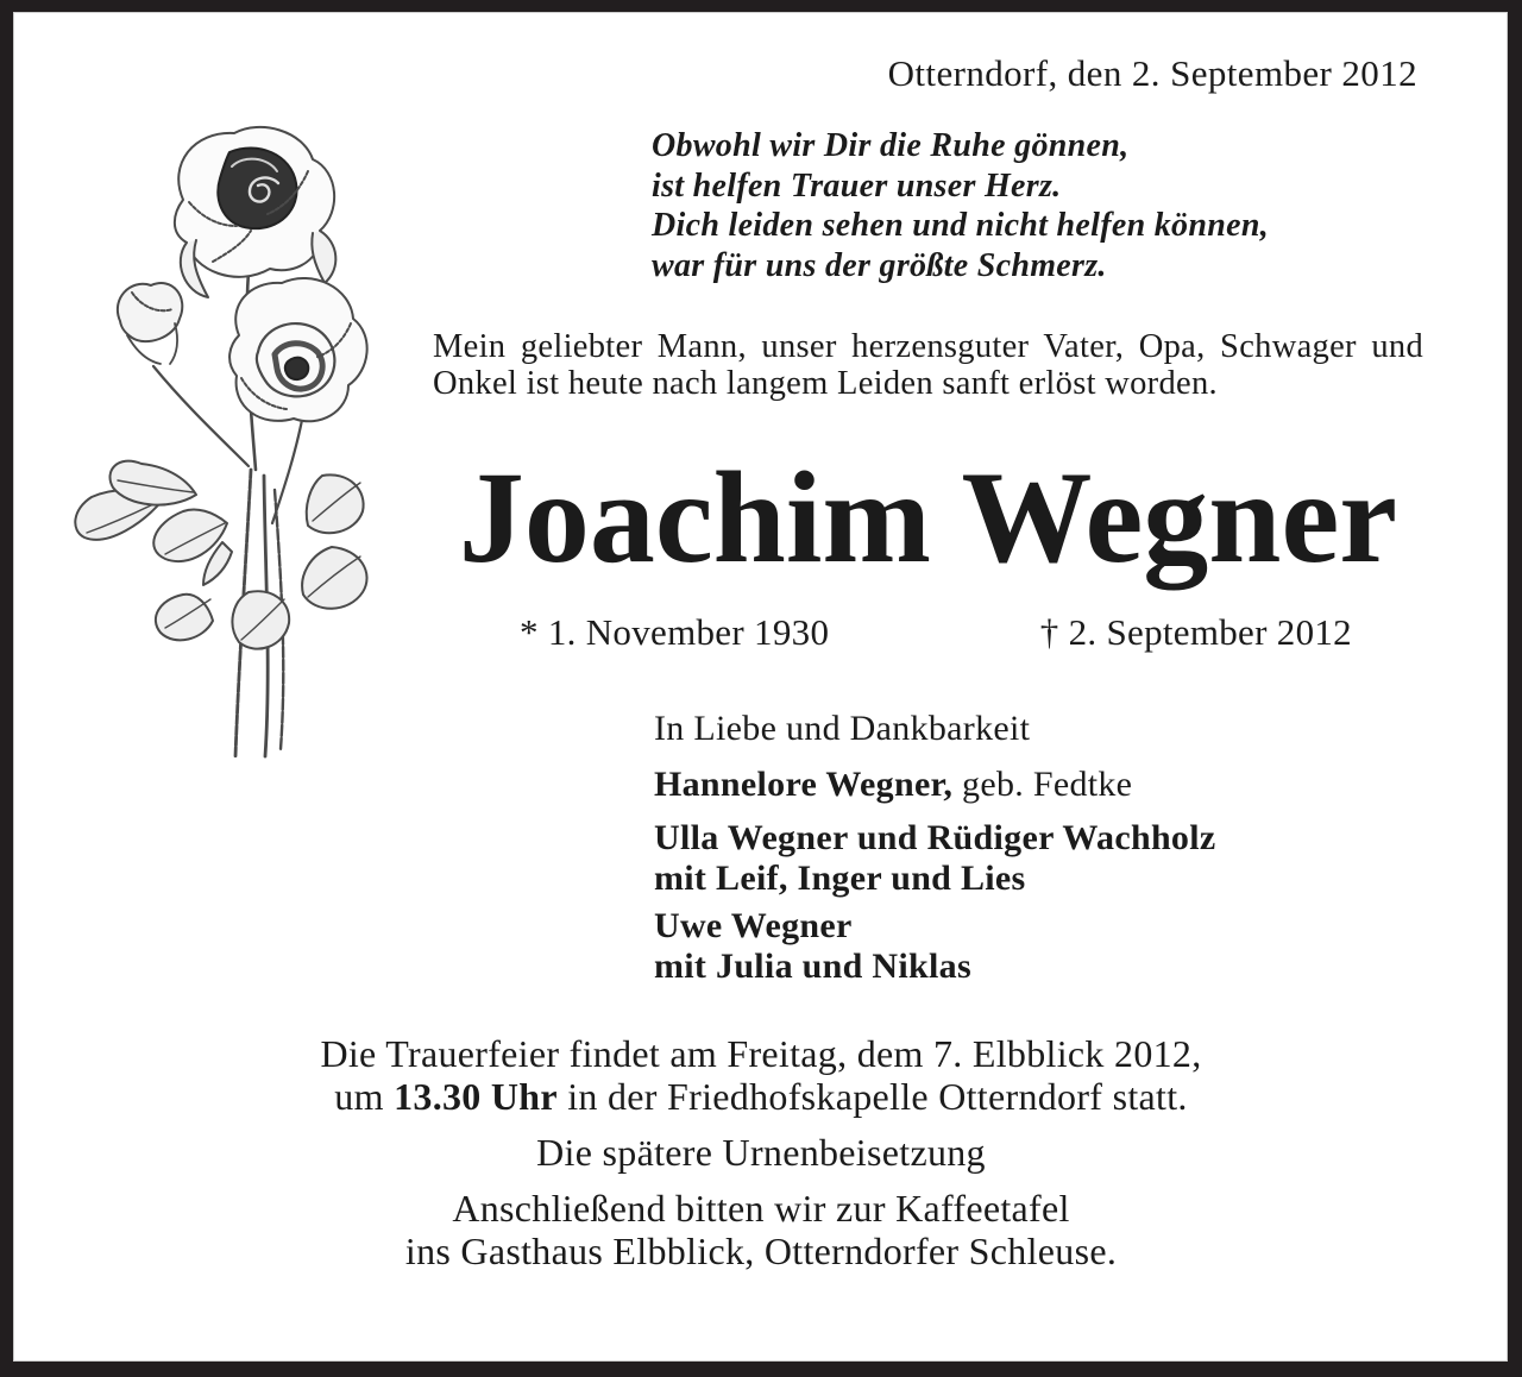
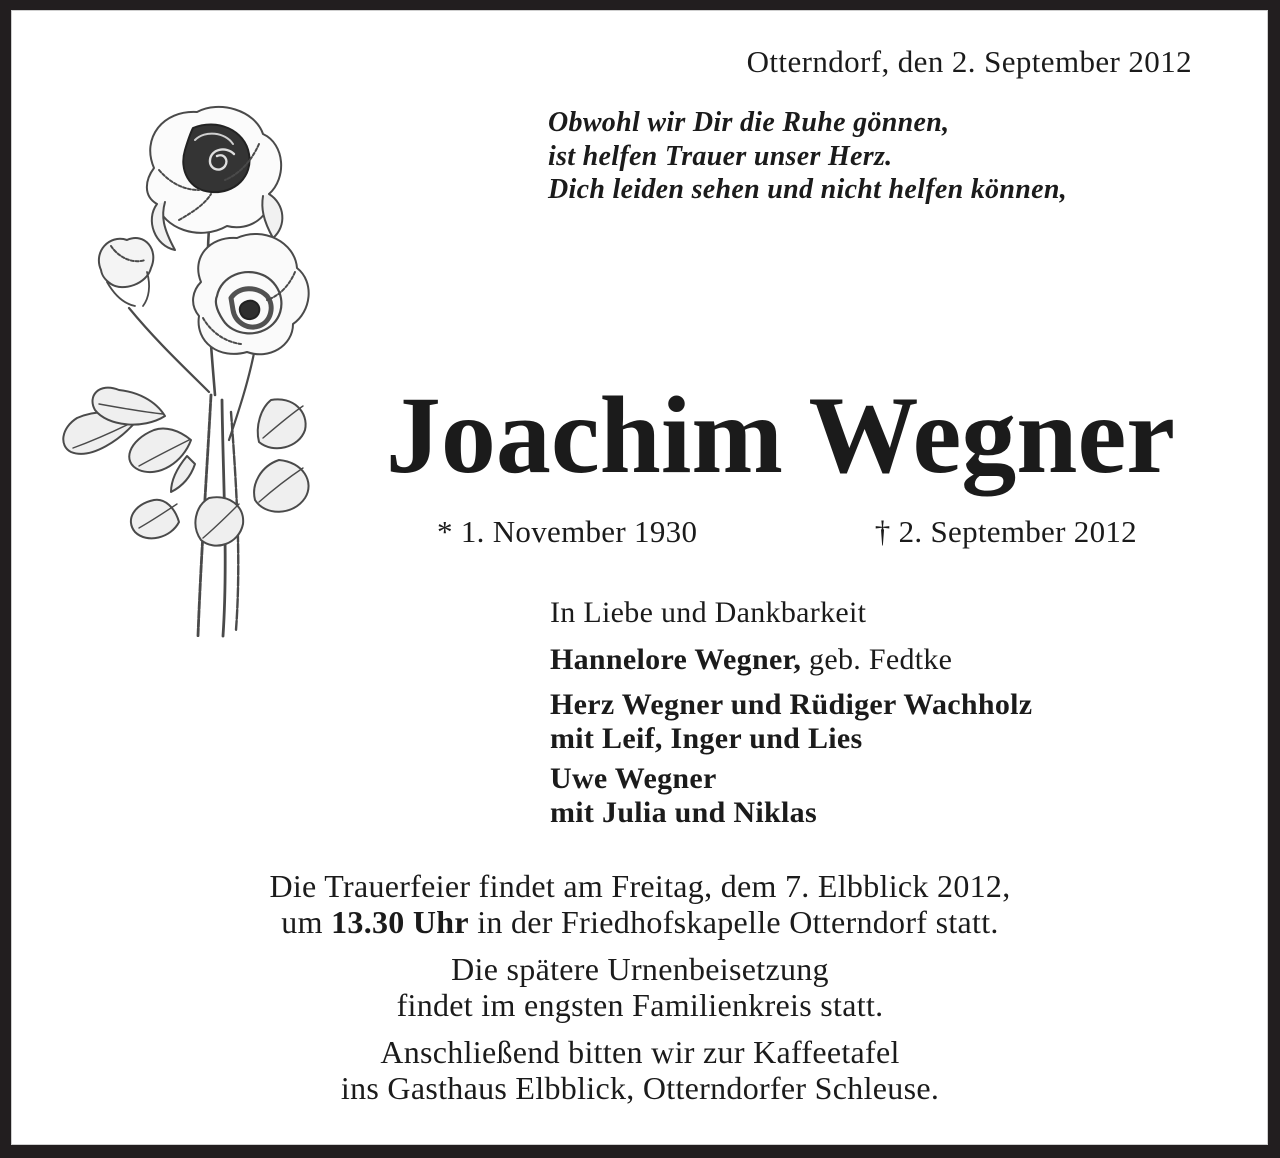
  Otterndorf, den 2. September 2012
  Obwohl wir Dir die Ruhe gönnen,
  ist helfen Trauer unser Herz.
  Dich leiden sehen und nicht helfen können,
- war für uns der größte Schmerz.
- Mein geliebter Mann, unser herzensguter Vater, Opa, Schwager und Onkel ist heute nach langem Leiden sanft erlöst worden.
  Joachim Wegner
  * 1. November 1930
  † 2. September 2012
  In Liebe und Dankbarkeit
  Hannelore Wegner, geb. Fedtke
- Ulla Wegner und Rüdiger Wachholz
+ Herz Wegner und Rüdiger Wachholz
  mit Leif, Inger und Lies
  Uwe Wegner
  mit Julia und Niklas
  Die Trauerfeier findet am Freitag, dem 7. Elbblick 2012,
  um 13.30 Uhr in der Friedhofskapelle Otterndorf statt.
  Die spätere Urnenbeisetzung
+ findet im engsten Familienkreis statt.
  Anschließend bitten wir zur Kaffeetafel
  ins Gasthaus Elbblick, Otterndorfer Schleuse.
